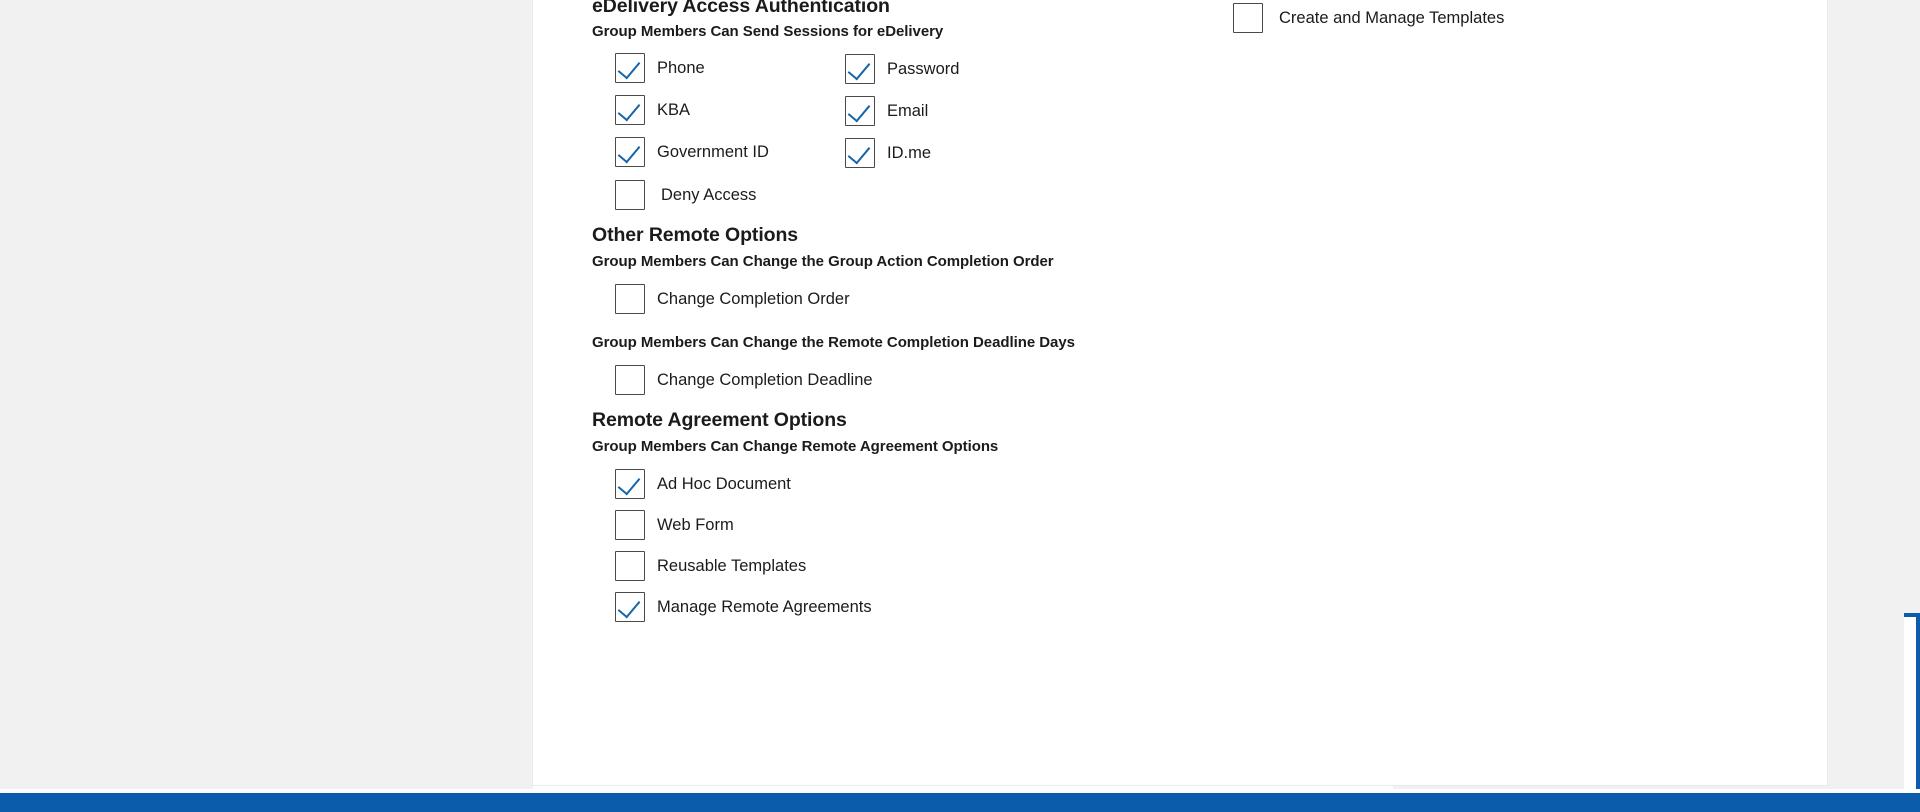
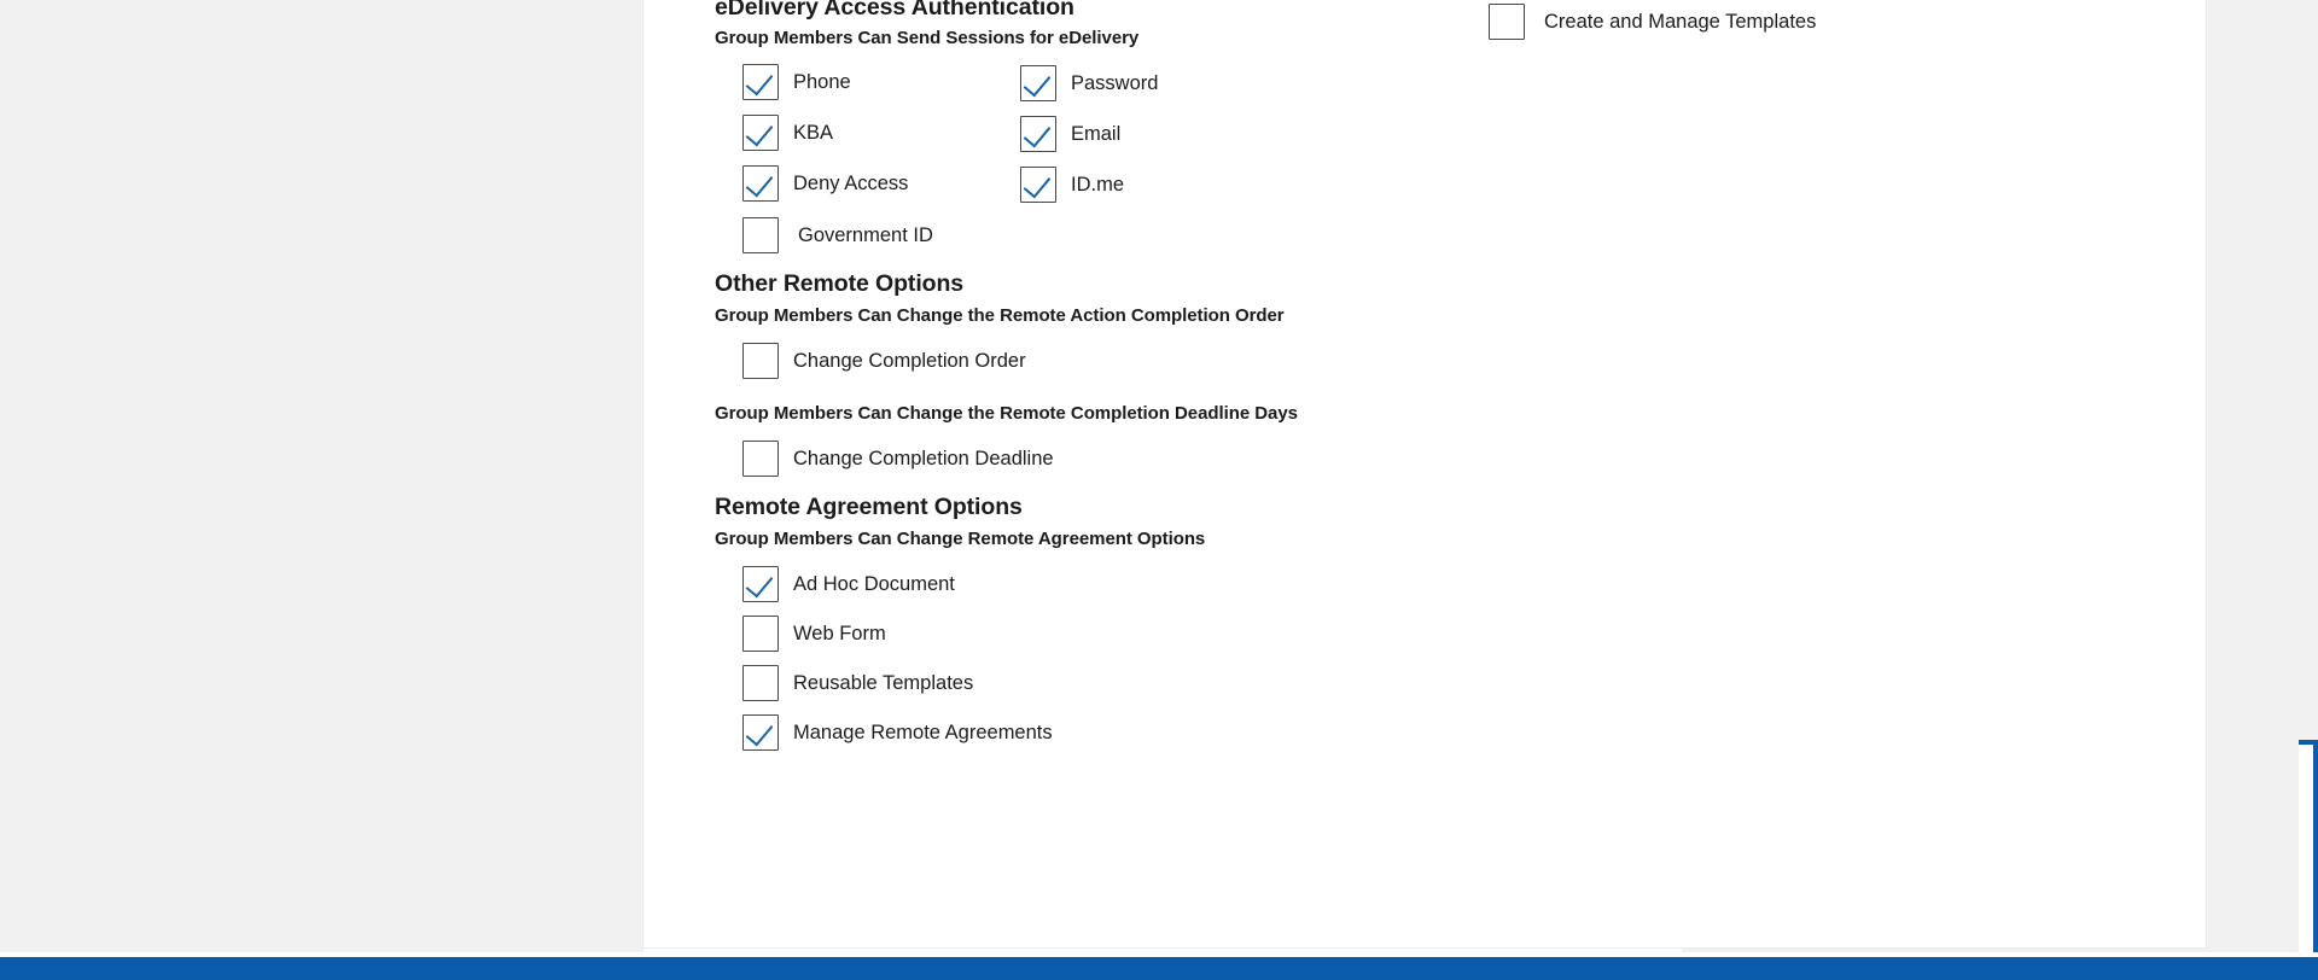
  eDelivery Access Authentication
  Group Members Can Send Sessions for eDelivery
  Phone
  Password
  KBA
  Email
- Government ID
+ Deny Access
  ID.me
- Deny Access
+ Government ID
  Other Remote Options
- Group Members Can Change the Group Action Completion Order
+ Group Members Can Change the Remote Action Completion Order
  Change Completion Order
  Group Members Can Change the Remote Completion Deadline Days
  Change Completion Deadline
  Remote Agreement Options
  Group Members Can Change Remote Agreement Options
  Ad Hoc Document
  Web Form
  Reusable Templates
  Manage Remote Agreements
  Create and Manage Templates
